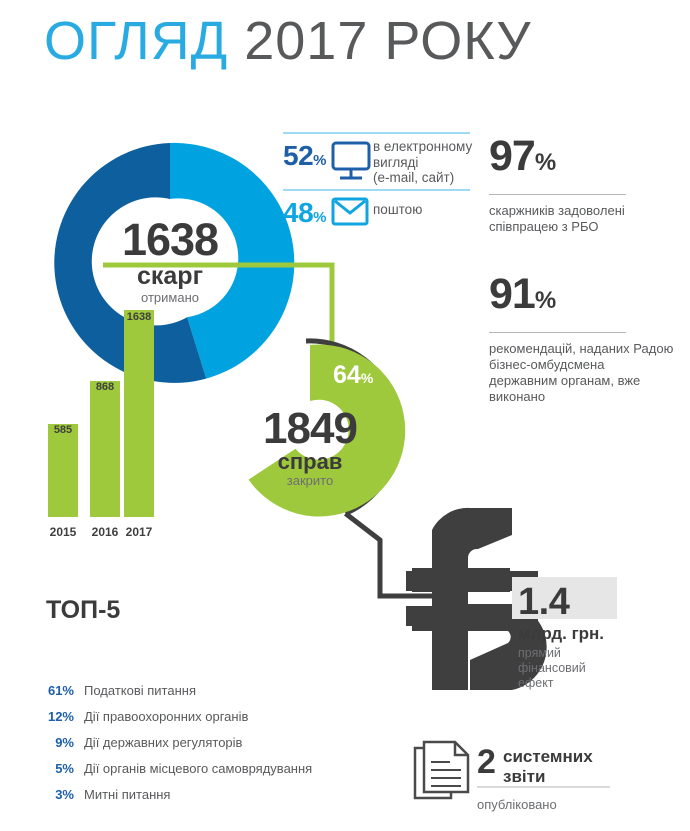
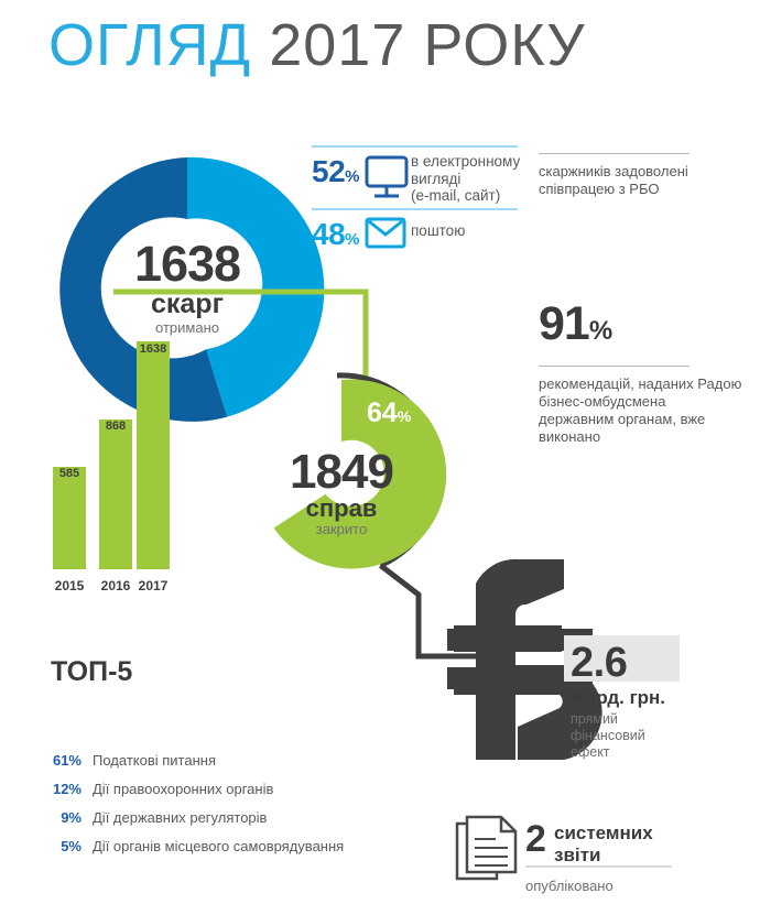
  ОГЛЯД 2017 РОКУ
  1638
  скарг
  отримано
  52%
  в електронному
  вигляді
  (e-mail, сайт)
  48%
  поштою
  585
  868
  1638
  2015
  2016
  2017
  64%
  1849
  справ
  закрито
- 97%
  скаржників задоволені співпрацею з РБО
  91%
  рекомендацій, наданих Радою бізнес-омбудсмена державним органам, вже виконано
- 1.4
+ 2.6
  млрд. грн.
  прямий
  фінансовий
  ефект
  ТОП-5
  61%
  Податкові питання
  12%
  Дії правоохоронних органів
  9%
  Дії державних регуляторів
  5%
  Дії органів місцевого самоврядування
- 3%
- Митні питання
  2
  системних
  звіти
  опубліковано
